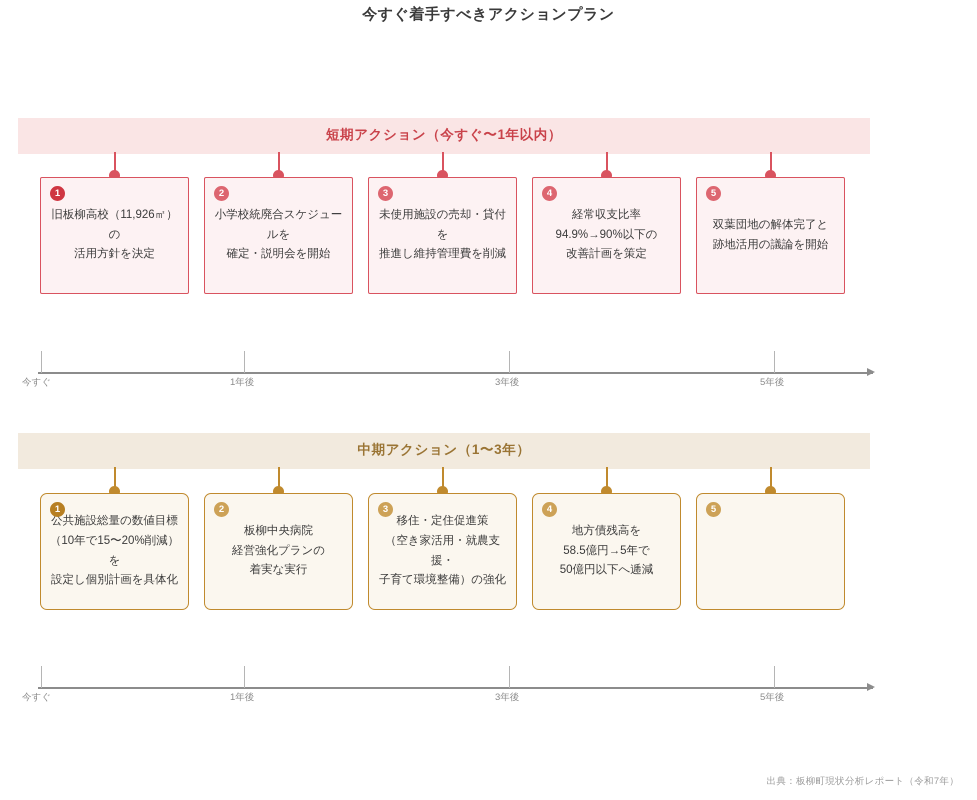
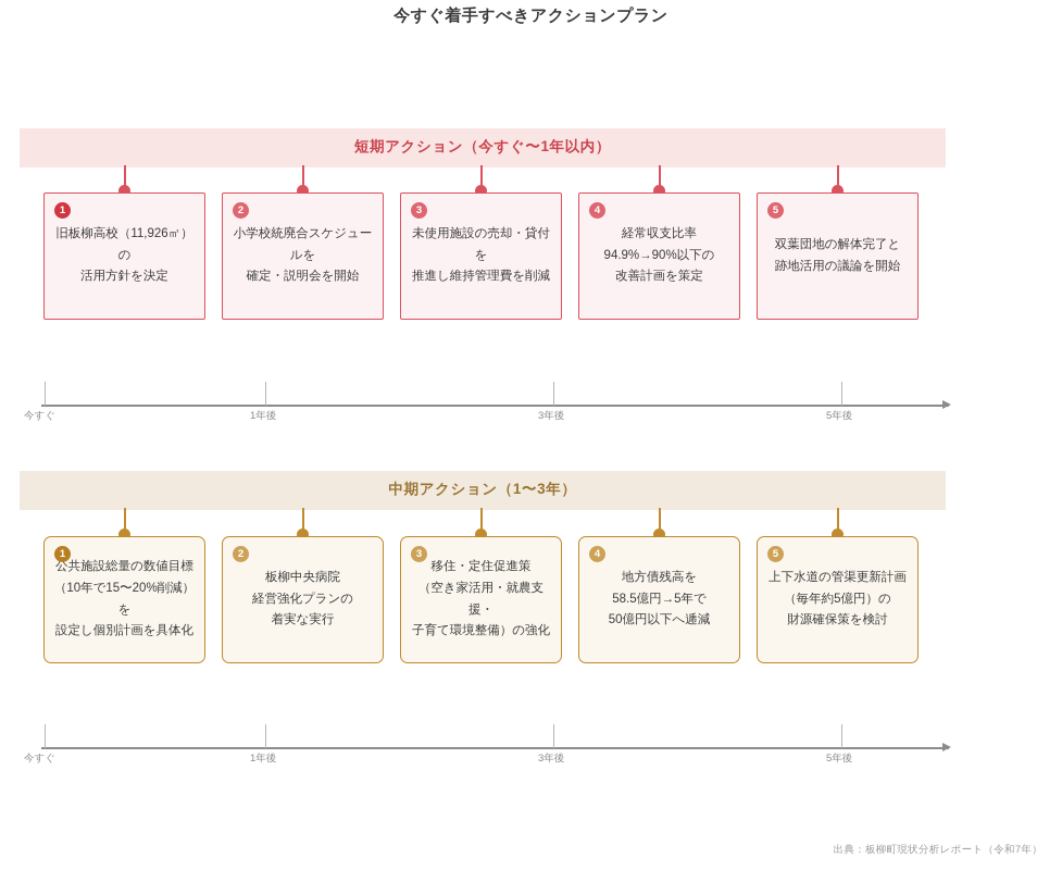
  今すぐ着手すべきアクションプラン
  短期アクション（今すぐ〜1年以内）
  1
  旧板柳高校（11,926㎡）の
  活用方針を決定
  2
  小学校統廃合スケジュールを
  確定・説明会を開始
  3
  未使用施設の売却・貸付を
  推進し維持管理費を削減
  4
  経常収支比率
  94.9%→90%以下の
  改善計画を策定
  5
  双葉団地の解体完了と
  跡地活用の議論を開始
  今すぐ
  1年後
  3年後
  5年後
  中期アクション（1〜3年）
  1
  公共施設総量の数値目標
  （10年で15〜20%削減）を
  設定し個別計画を具体化
  2
  板柳中央病院
  経営強化プランの
  着実な実行
  3
  移住・定住促進策
  （空き家活用・就農支援・
  子育て環境整備）の強化
  4
  地方債残高を
  58.5億円→5年で
  50億円以下へ逓減
  5
+ 上下水道の管渠更新計画
+ （毎年約5億円）の
+ 財源確保策を検討
  今すぐ
  1年後
  3年後
  5年後
  出典：板柳町現状分析レポート（令和7年）
